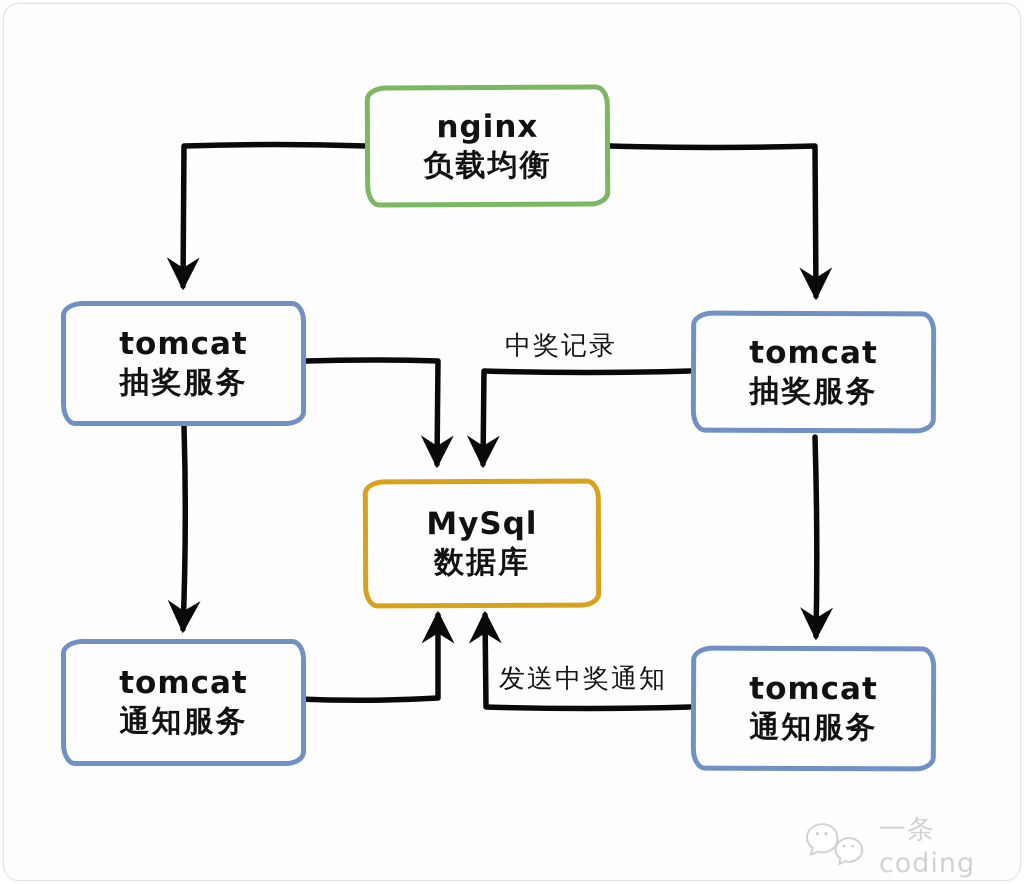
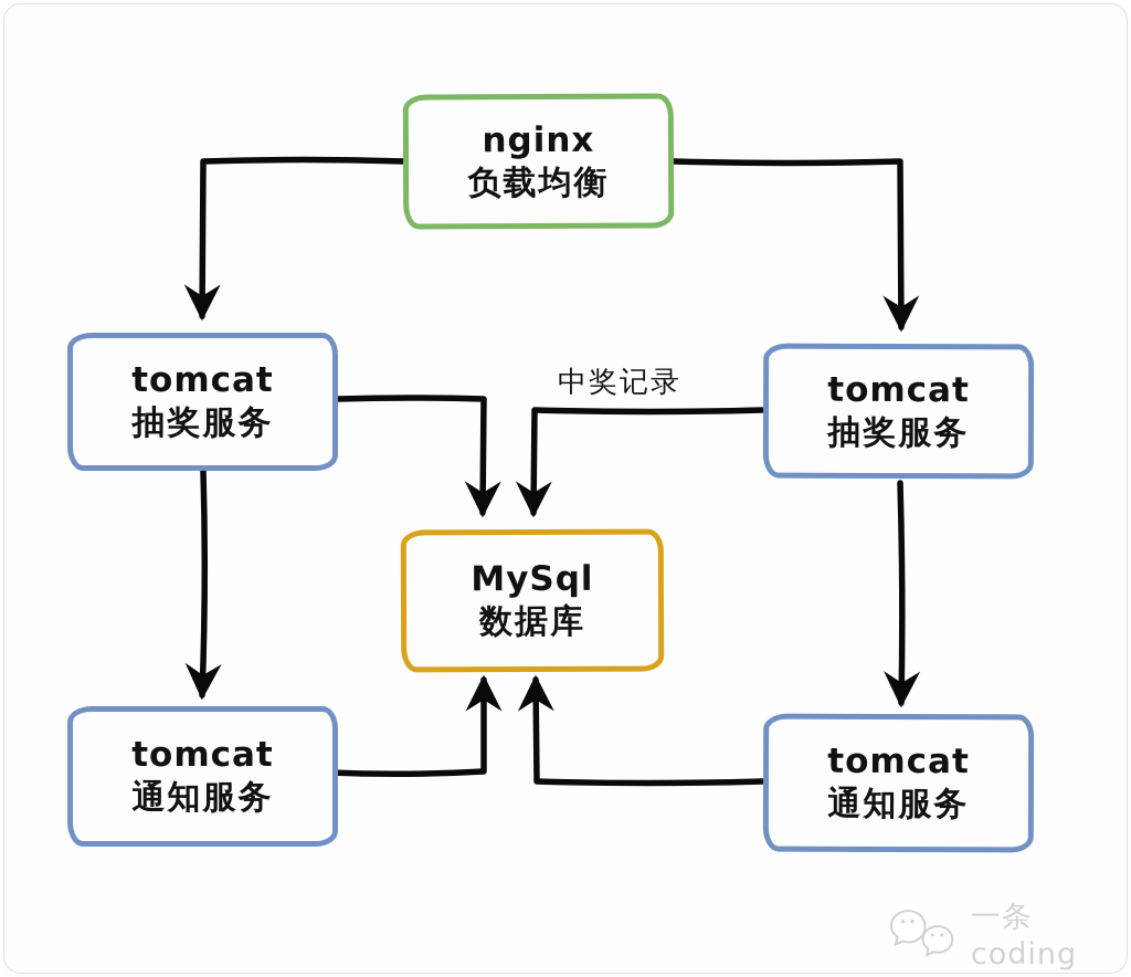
  nginx
  负载均衡
  tomcat
  抽奖服务
  tomcat
  抽奖服务
  MySql
  数据库
  tomcat
  通知服务
  tomcat
  通知服务
  中奖记录
- 发送中奖通知
  一条coding
